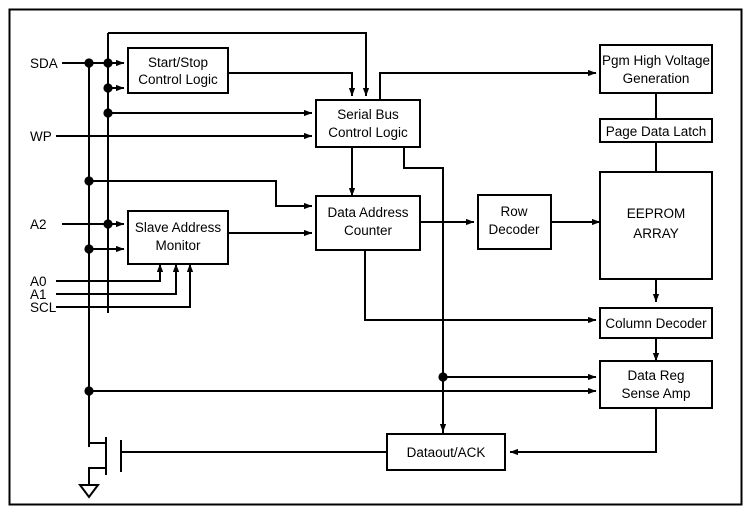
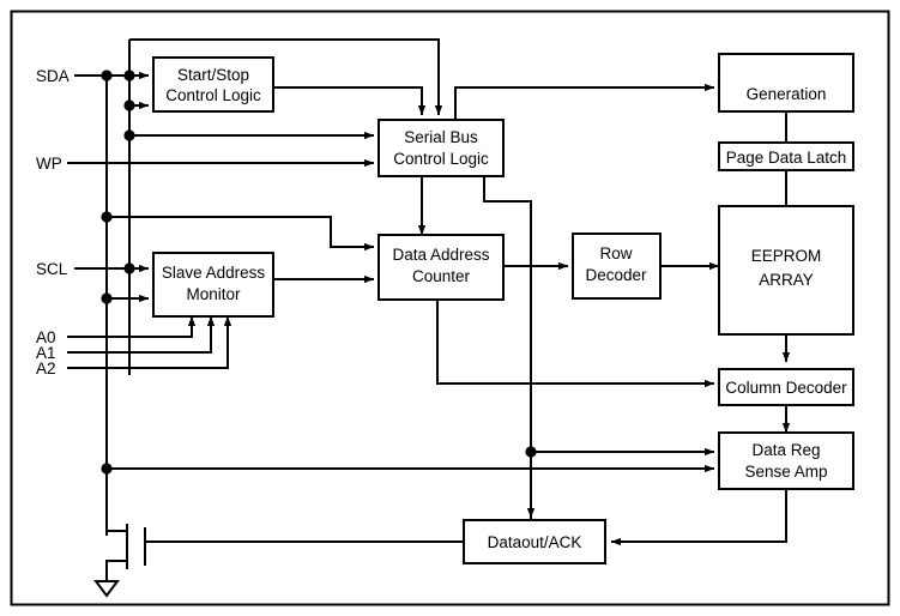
  Start/Stop
  Control Logic
  Serial Bus
  Control Logic
  Slave Address
  Monitor
  Data Address
  Counter
  Row
  Decoder
- Pgm High Voltage
  Generation
  Page Data Latch
  EEPROM
  ARRAY
  Column Decoder
  Data Reg
  Sense Amp
  Dataout/ACK
  SDA
  WP
- A2
+ SCL
  A0
  A1
- SCL
+ A2
